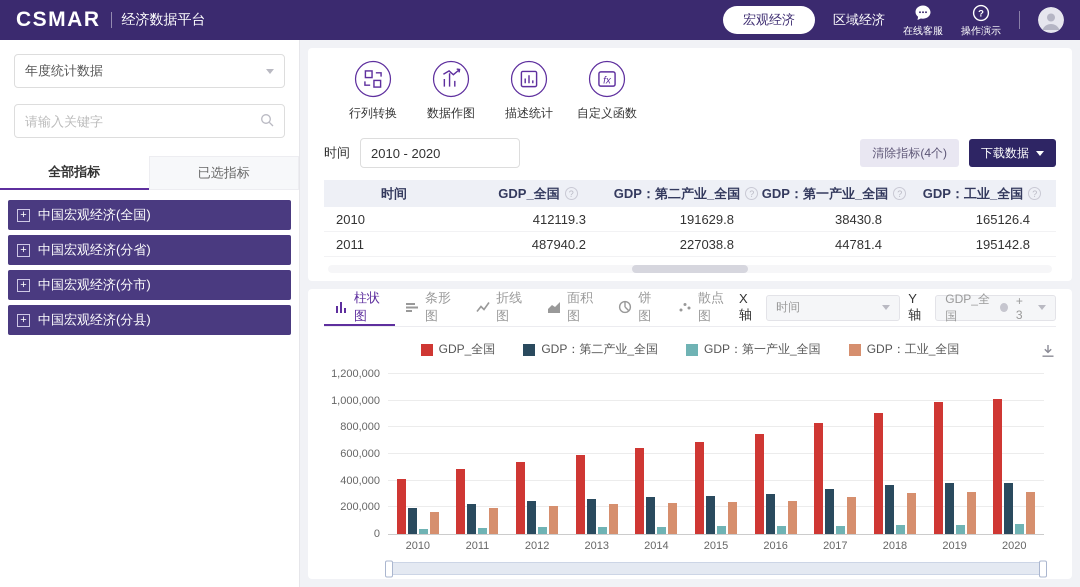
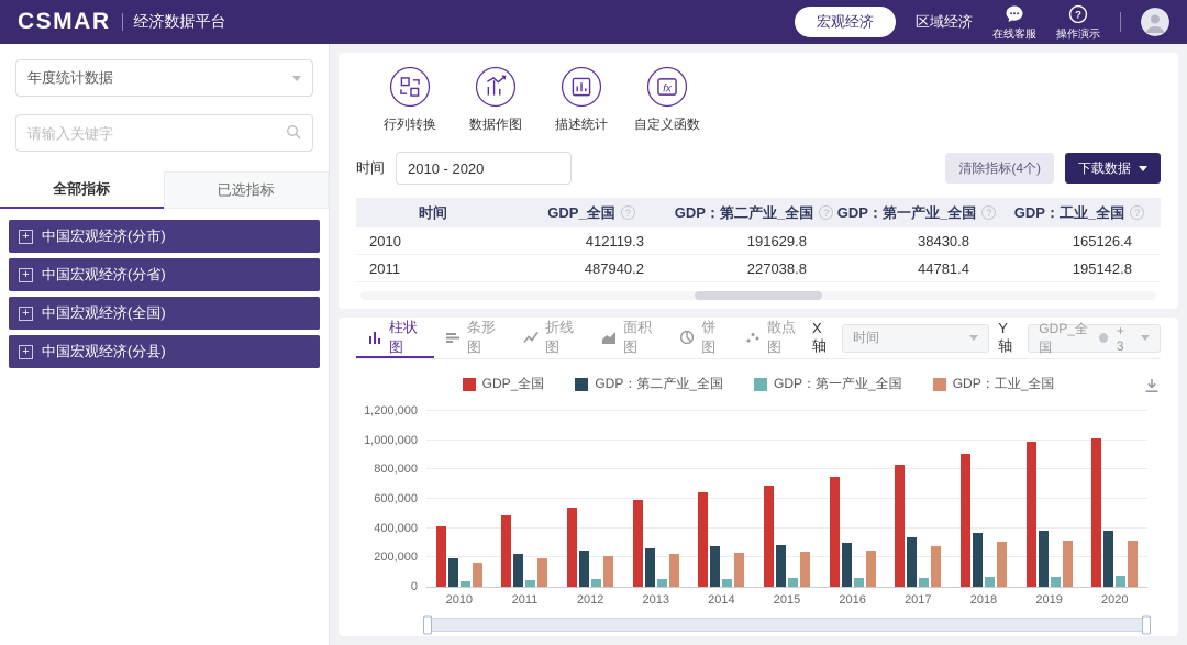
  CSMAR
  经济数据平台
  宏观经济
  区域经济
  在线客服
  ?
  操作演示
  年度统计数据
  请输入关键字
  全部指标
  已选指标
  +
- 中国宏观经济(全国)
+ 中国宏观经济(分市)
  +
  中国宏观经济(分省)
  +
- 中国宏观经济(分市)
+ 中国宏观经济(全国)
  +
  中国宏观经济(分县)
  行列转换
  数据作图
  描述统计
  fx
  自定义函数
  时间
  2010 - 2020
  清除指标(4个)
  下载数据
  时间
  GDP_全国
  ?
  GDP：第二产业_全国
  ?
  GDP：第一产业_全国
  ?
  GDP：工业_全国
  ?
  2010
  412119.3
  191629.8
  38430.8
  165126.4
  2011
  487940.2
  227038.8
  44781.4
  195142.8
  柱状图
  条形图
  折线图
  面积图
  饼图
  散点图
  X轴
  时间
  Y轴
  GDP_全国
  + 3
  GDP_全国
  GDP：第二产业_全国
  GDP：第一产业_全国
  GDP：工业_全国
  0
  200,000
  400,000
  600,000
  800,000
  1,000,000
  1,200,000
  2010
  2011
  2012
  2013
  2014
  2015
  2016
  2017
  2018
  2019
  2020
